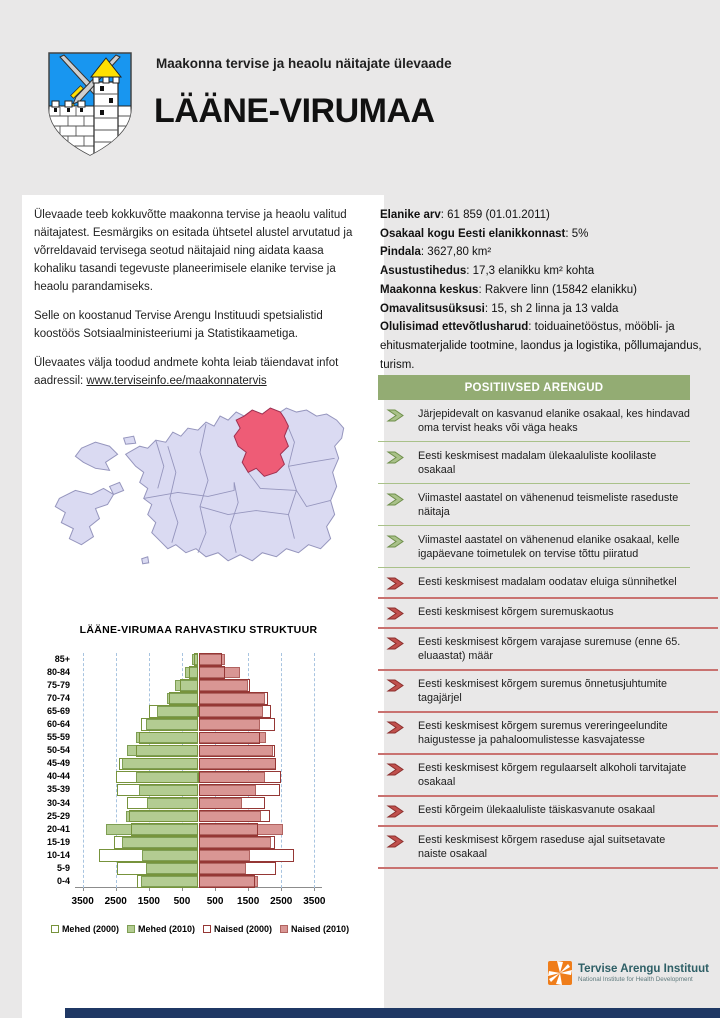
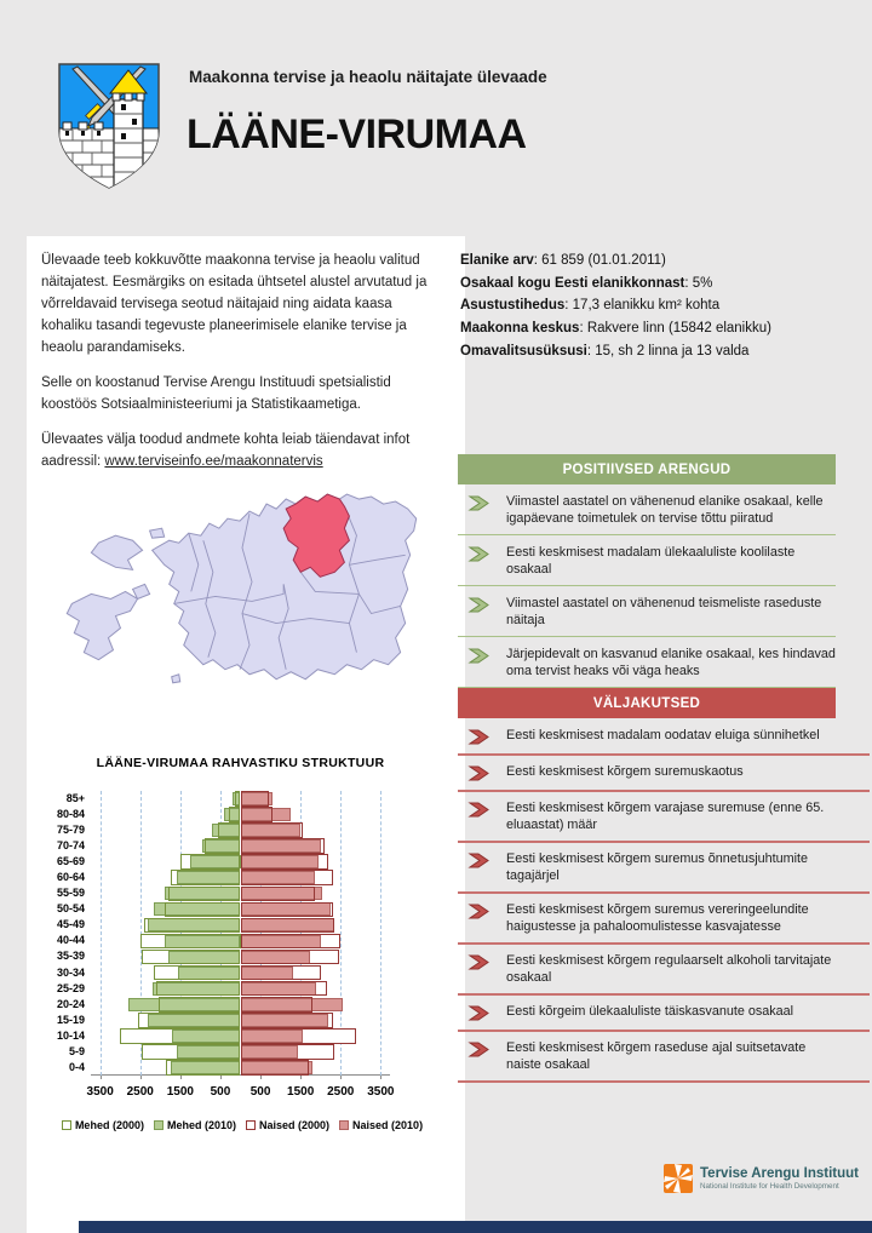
  Maakonna tervise ja heaolu näitajate ülevaade
  LÄÄNE-VIRUMAA
  Ülevaade teeb kokkuvõtte maakonna tervise ja heaolu valitud näitajatest. Eesmärgiks on esitada ühtsetel alustel arvutatud ja võrreldavaid tervisega seotud näitajaid ning aidata kaasa kohaliku tasandi tegevuste planeerimisele elanike tervise ja heaolu parandamiseks.
  Selle on koostanud Tervise Arengu Instituudi spetsialistid koostöös Sotsiaalministeeriumi ja Statistikaametiga.
  Ülevaates välja toodud andmete kohta leiab täiendavat infot aadressil: www.terviseinfo.ee/maakonnatervis
  Elanike arv: 61 859 (01.01.2011)
  Osakaal kogu Eesti elanikkonnast: 5%
- Pindala: 3627,80 km²
  Asustustihedus: 17,3 elanikku km² kohta
  Maakonna keskus: Rakvere linn (15842 elanikku)
  Omavalitsusüksusi: 15, sh 2 linna ja 13 valda
- Olulisimad ettevõtlusharud: toiduainetööstus, mööbli- ja ehitusmaterjalide tootmine, laondus ja logistika, põllumajandus, turism.
  POSITIIVSED ARENGUD
- Järjepidevalt on kasvanud elanike osakaal, kes hindavad oma tervist heaks või väga heaks
+ Viimastel aastatel on vähenenud elanike osakaal, kelle igapäevane toimetulek on tervise tõttu piiratud
  Eesti keskmisest madalam ülekaaluliste koolilaste osakaal
  Viimastel aastatel on vähenenud teismeliste raseduste näitaja
- Viimastel aastatel on vähenenud elanike osakaal, kelle igapäevane toimetulek on tervise tõttu piiratud
+ Järjepidevalt on kasvanud elanike osakaal, kes hindavad oma tervist heaks või väga heaks
+ VÄLJAKUTSED
  Eesti keskmisest madalam oodatav eluiga sünnihetkel
  Eesti keskmisest kõrgem suremuskaotus
  Eesti keskmisest kõrgem varajase suremuse (enne 65. eluaastat) määr
  Eesti keskmisest kõrgem suremus õnnetusjuhtumite tagajärjel
  Eesti keskmisest kõrgem suremus vereringeelundite haigustesse ja pahaloomulistesse kasvajatesse
  Eesti keskmisest kõrgem regulaarselt alkoholi tarvitajate osakaal
  Eesti kõrgeim ülekaaluliste täiskasvanute osakaal
  Eesti keskmisest kõrgem raseduse ajal suitsetavate naiste osakaal
  LÄÄNE-VIRUMAA RAHVASTIKU STRUKTUUR
  85+
  80-84
  75-79
  70-74
  65-69
  60-64
  55-59
  50-54
  45-49
  40-44
  35-39
  30-34
  25-29
- 20-41
+ 20-24
  15-19
  10-14
  5-9
  0-4
  3500
  2500
  1500
  500
  500
  1500
  2500
  3500
  Mehed (2000)
  Mehed (2010)
  Naised (2000)
  Naised (2010)
  Tervise Arengu Instituut
